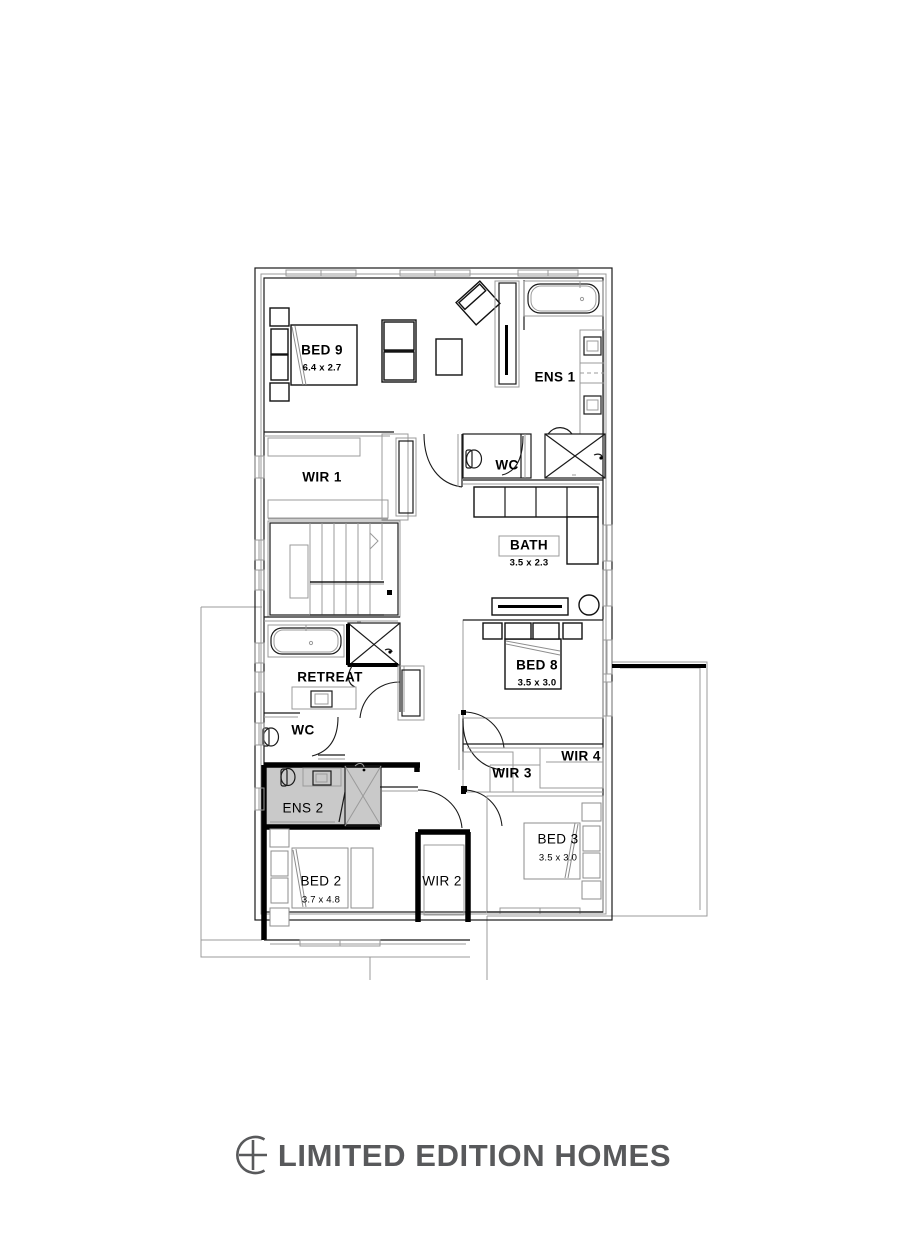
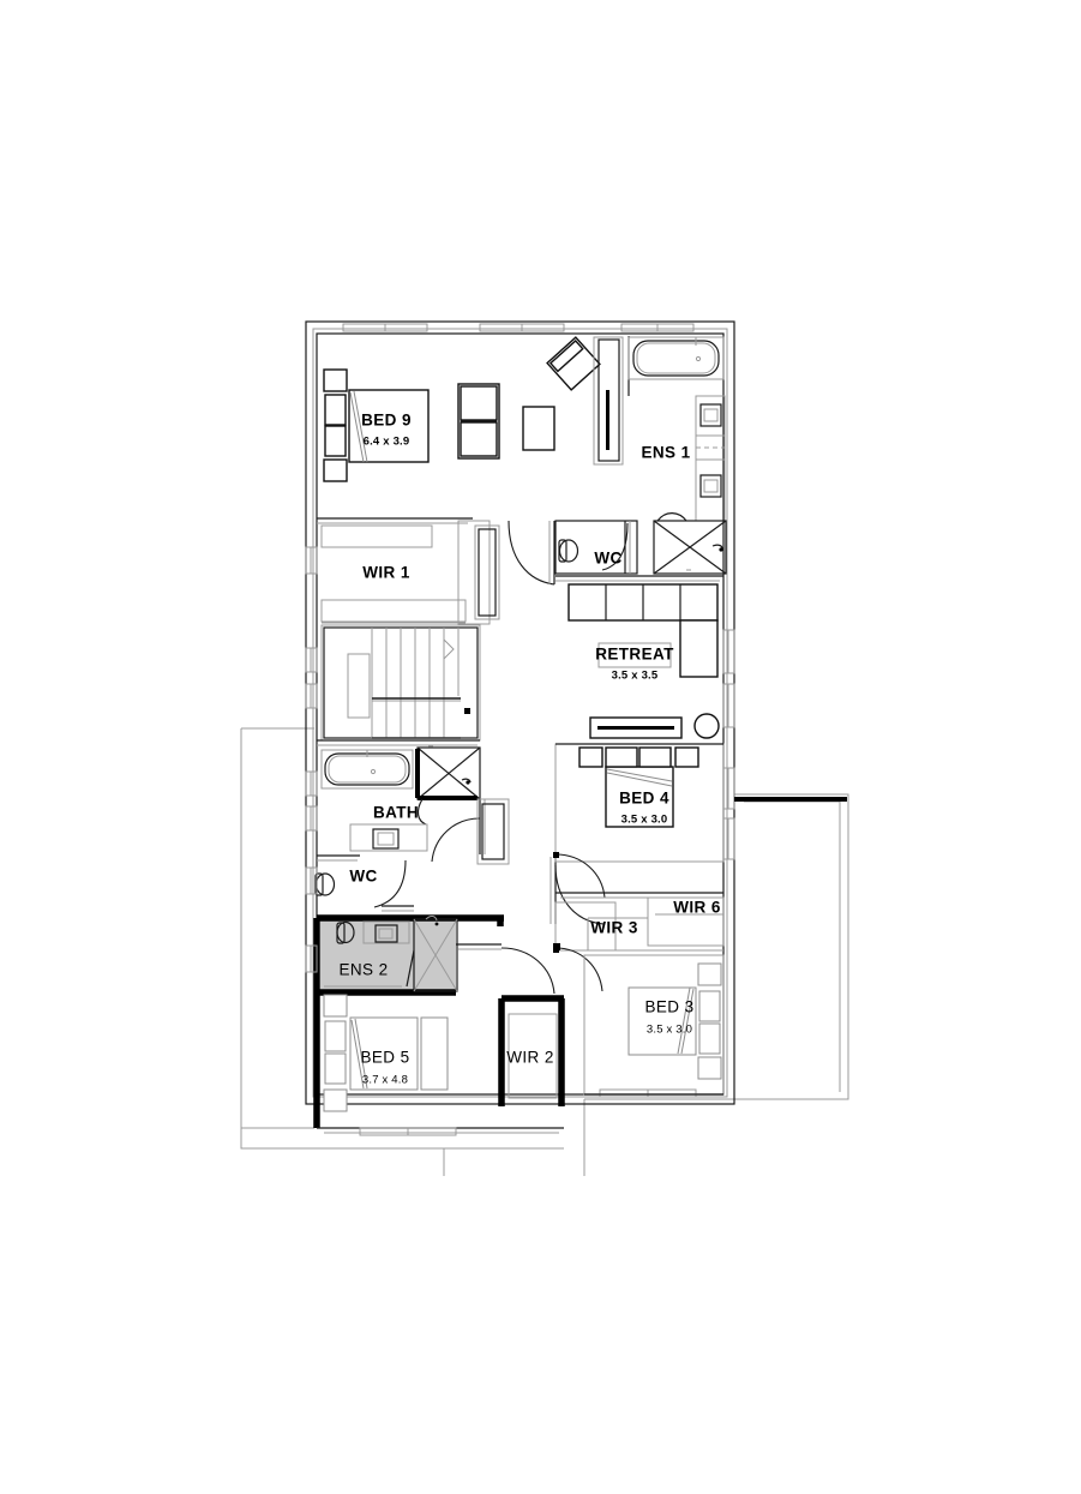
  BED 9
- 6.4 x 2.7
+ 6.4 x 3.9
  ENS 1
  WIR 1
  WC
- BATH
+ RETREAT
- 3.5 x 2.3
+ 3.5 x 3.5
- RETREAT
+ BATH
  WC
- BED 8
+ BED 4
  3.5 x 3.0
  WIR 3
- WIR 4
+ WIR 6
  ENS 2
  BED 3
  3.5 x 3.0
- BED 2
+ BED 5
  3.7 x 4.8
  WIR 2
- LIMITED EDITION HOMES
